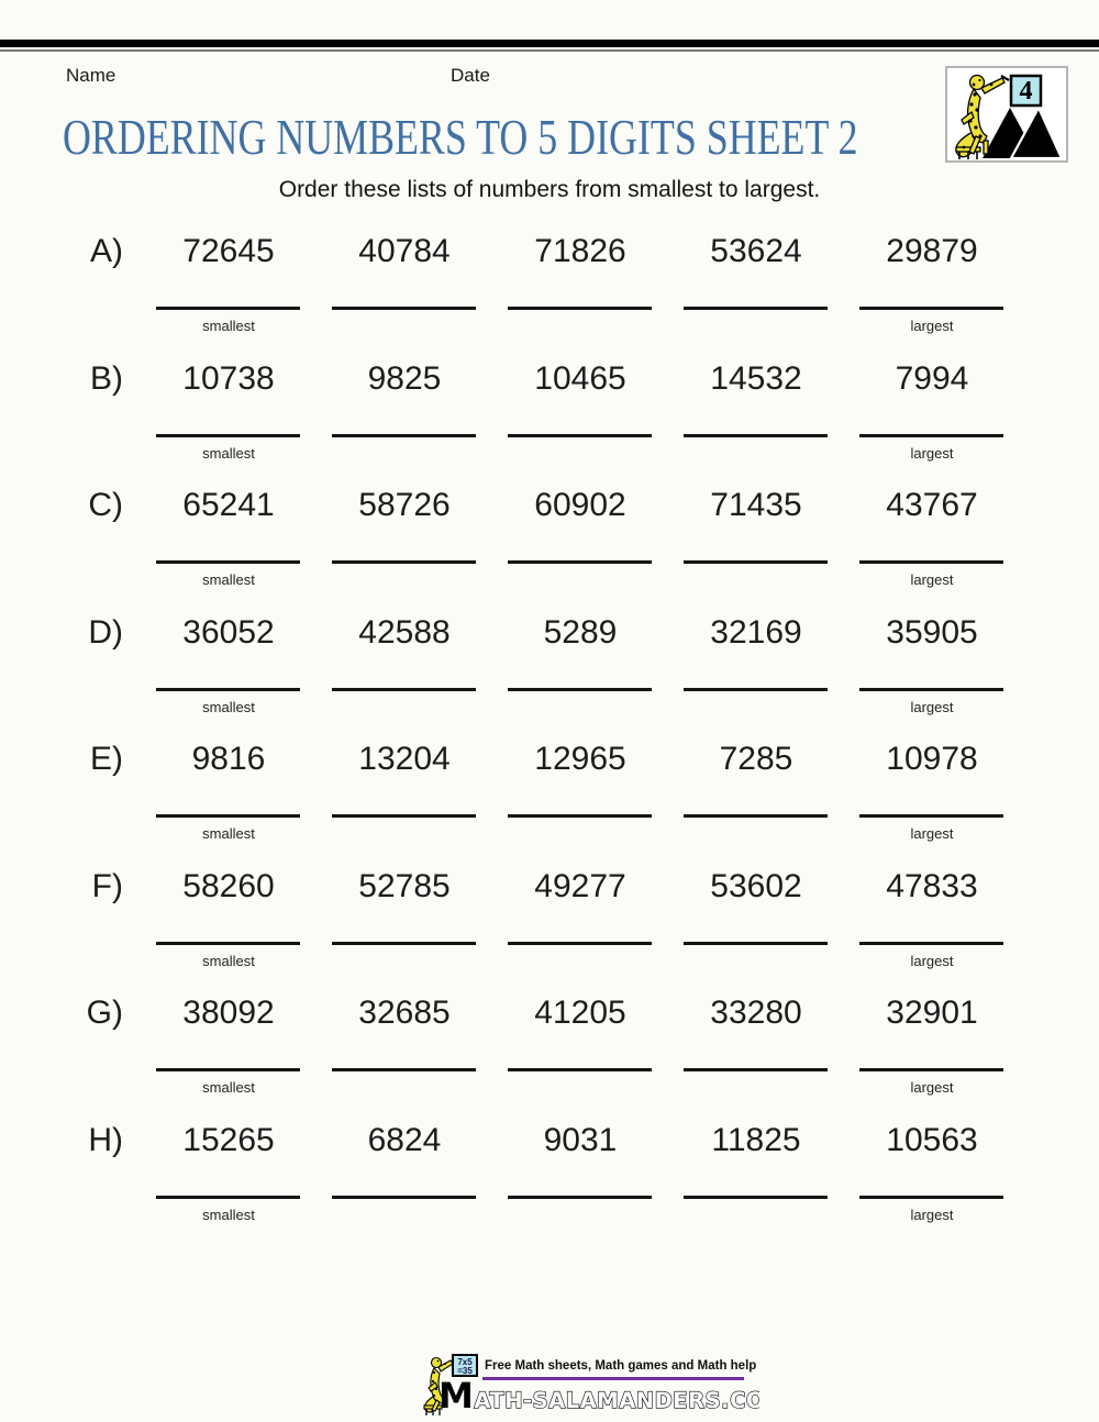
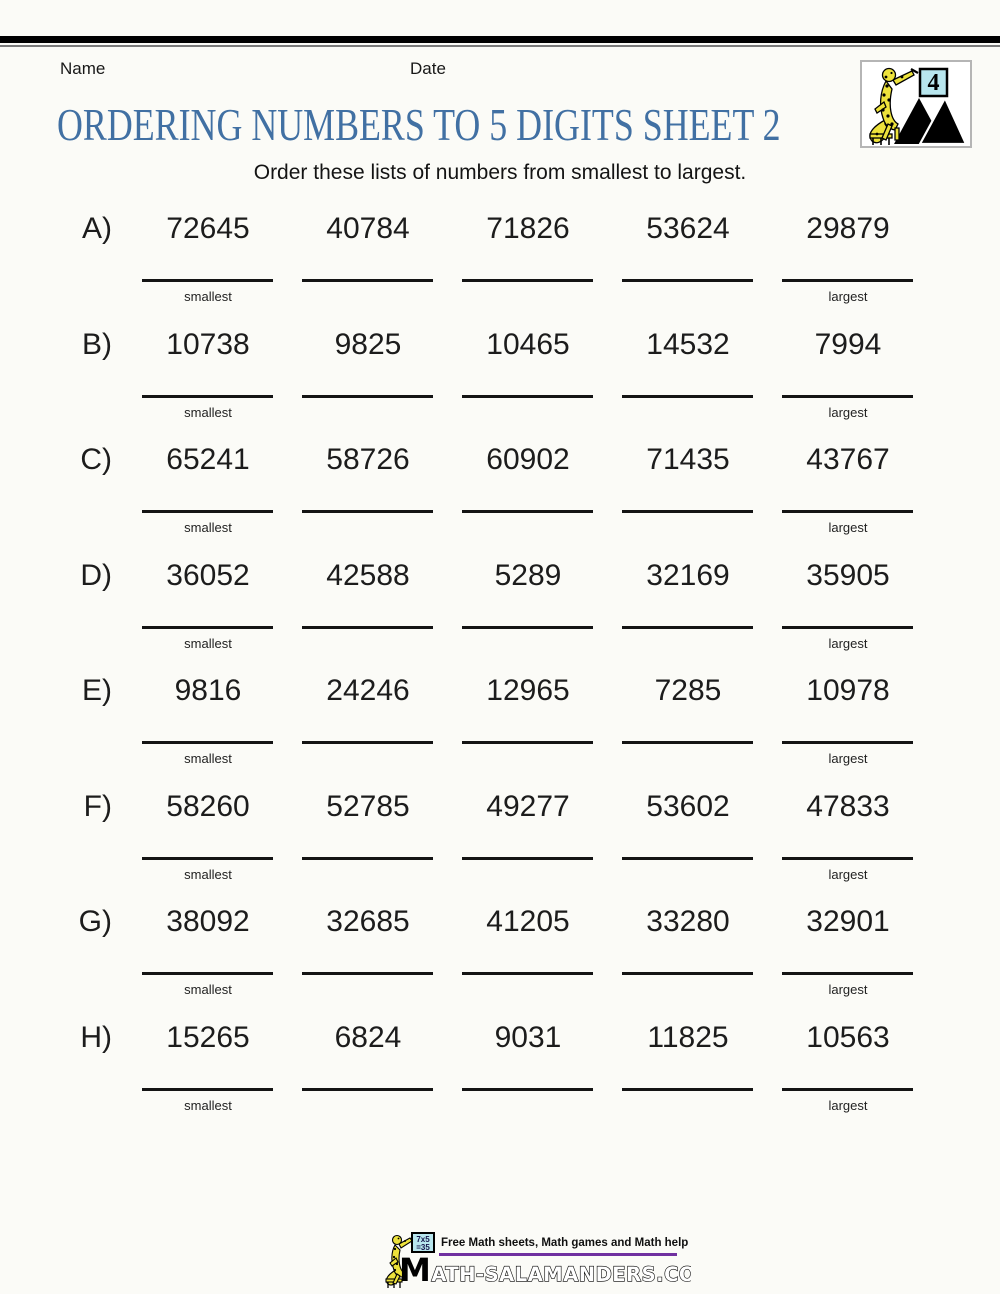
  Name
  Date
  4
  ORDERING NUMBERS TO 5 DIGITS SHEET 2
  Order these lists of numbers from smallest to largest.
  A)
  72645
  40784
  71826
  53624
  29879
  smallest
  largest
  B)
  10738
  9825
  10465
  14532
  7994
  smallest
  largest
  C)
  65241
  58726
  60902
  71435
  43767
  smallest
  largest
  D)
  36052
  42588
  5289
  32169
  35905
  smallest
  largest
  E)
  9816
- 13204
+ 24246
  12965
  7285
  10978
  smallest
  largest
  F)
  58260
  52785
  49277
  53602
  47833
  smallest
  largest
  G)
  38092
  32685
  41205
  33280
  32901
  smallest
  largest
  H)
  15265
  6824
  9031
  11825
  10563
  smallest
  largest
  7x5
  =35
  Free Math sheets, Math games and Math help
  MATH-SALAMANDERS.CO
